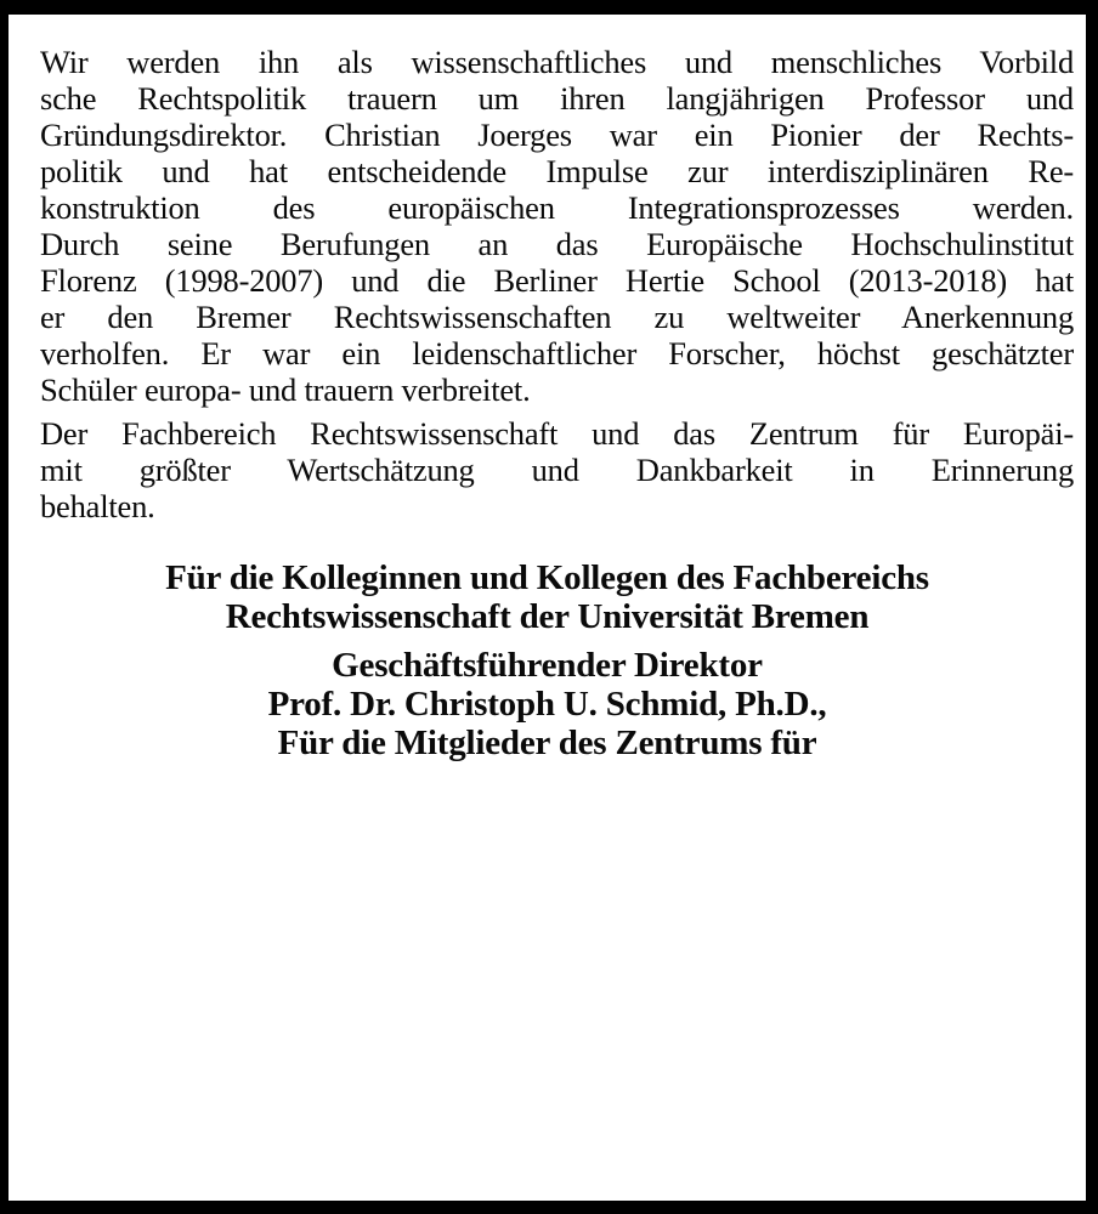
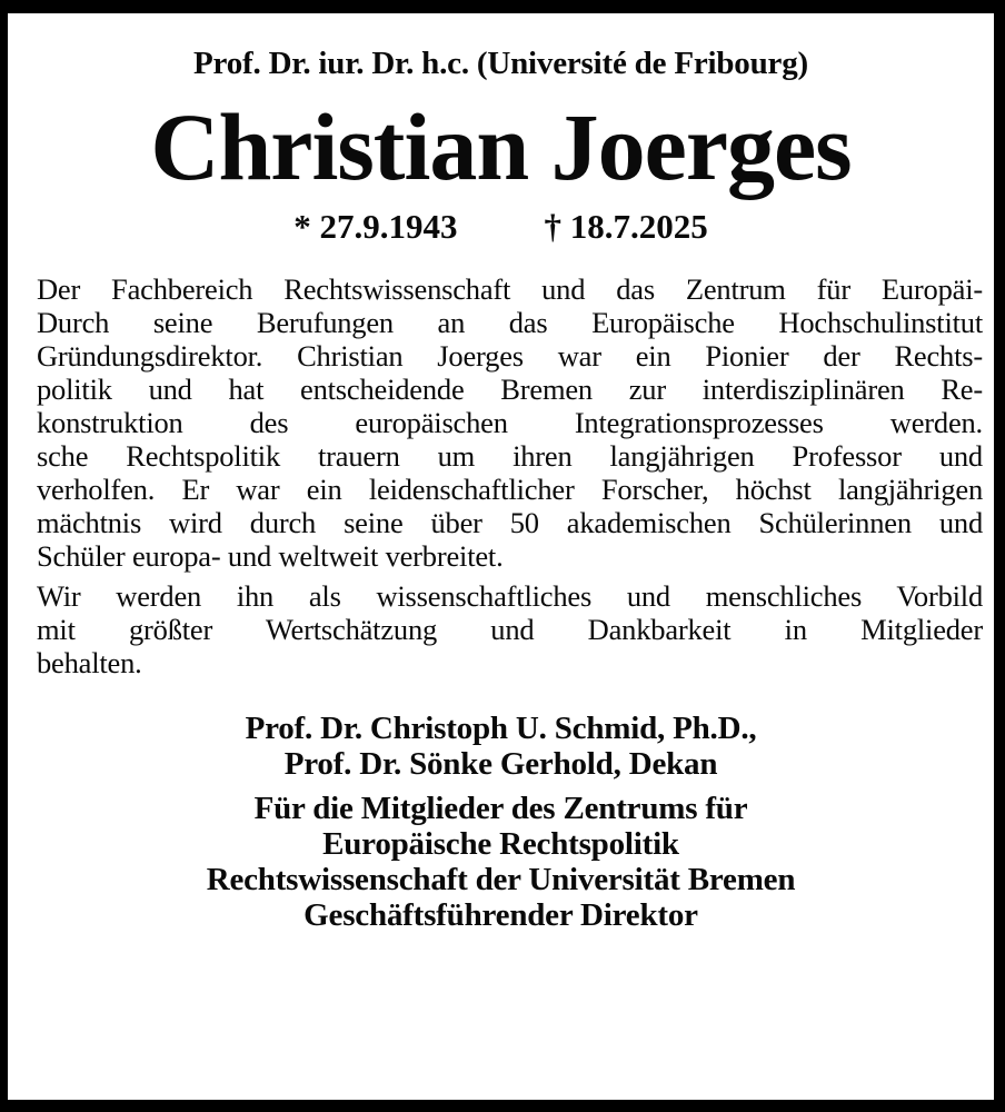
+ Prof. Dr. iur. Dr. h.c. (Université de Fribourg)
+ Christian Joerges
+ * 27.9.1943
+ † 18.7.2025
- Wir werden ihn als wissenschaftliches und menschliches Vorbild
+ Der Fachbereich Rechtswissenschaft und das Zentrum für Europäi-
- sche Rechtspolitik trauern um ihren langjährigen Professor und
+ Durch seine Berufungen an das Europäische Hochschulinstitut
  Gründungsdirektor. Christian Joerges war ein Pionier der Rechts-
- politik und hat entscheidende Impulse zur interdisziplinären Re-
+ politik und hat entscheidende Bremen zur interdisziplinären Re-
  konstruktion des europäischen Integrationsprozesses werden.
- Durch seine Berufungen an das Europäische Hochschulinstitut
+ sche Rechtspolitik trauern um ihren langjährigen Professor und
- Florenz (1998-2007) und die Berliner Hertie School (2013-2018) hat
- er den Bremer Rechtswissenschaften zu weltweiter Anerkennung
- verholfen. Er war ein leidenschaftlicher Forscher, höchst geschätzter
+ verholfen. Er war ein leidenschaftlicher Forscher, höchst langjährigen
+ mächtnis wird durch seine über 50 akademischen Schülerinnen und
- Schüler europa- und trauern verbreitet.
+ Schüler europa- und weltweit verbreitet.
- Der Fachbereich Rechtswissenschaft und das Zentrum für Europäi-
+ Wir werden ihn als wissenschaftliches und menschliches Vorbild
- mit größter Wertschätzung und Dankbarkeit in Erinnerung
+ mit größter Wertschätzung und Dankbarkeit in Mitglieder
  behalten.
- Für die Kolleginnen und Kollegen des Fachbereichs
- Rechtswissenschaft der Universität Bremen
+ Prof. Dr. Christoph U. Schmid, Ph.D.,
+ Prof. Dr. Sönke Gerhold, Dekan
- Geschäftsführender Direktor
+ Für die Mitglieder des Zentrums für
+ Europäische Rechtspolitik
- Prof. Dr. Christoph U. Schmid, Ph.D.,
+ Rechtswissenschaft der Universität Bremen
- Für die Mitglieder des Zentrums für
+ Geschäftsführender Direktor
